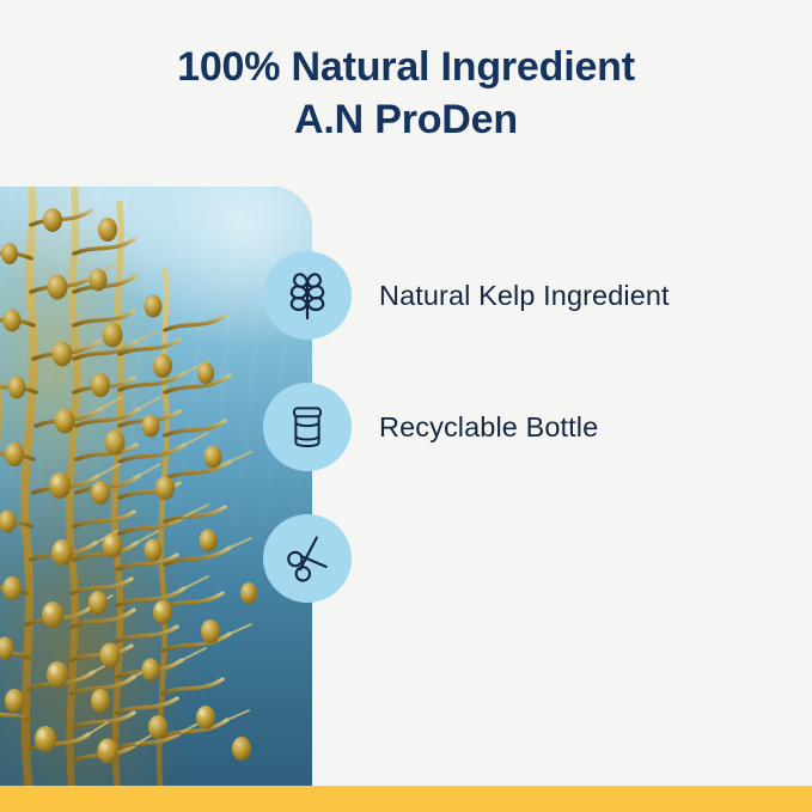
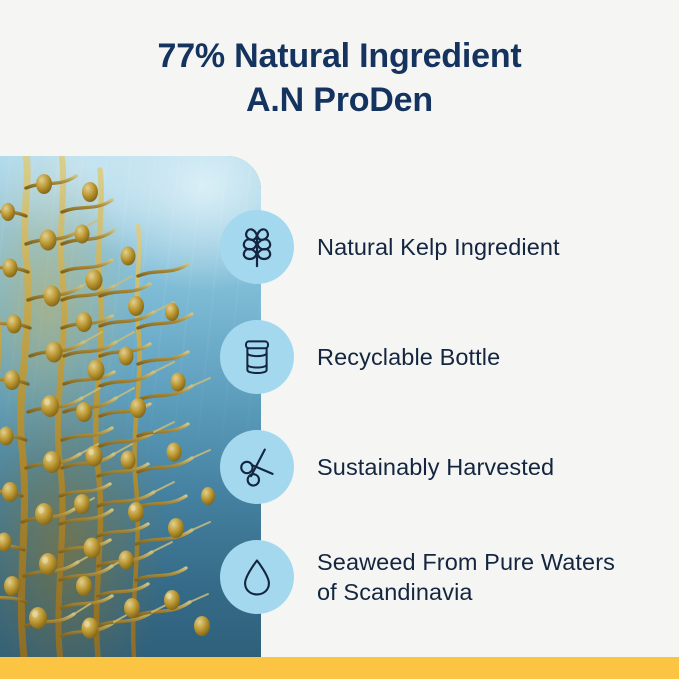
- 100% Natural Ingredient
+ 77% Natural Ingredient
  A.N ProDen
  Natural Kelp Ingredient
  Recyclable Bottle
+ Sustainably Harvested
+ Seaweed From Pure Waters
+ of Scandinavia
